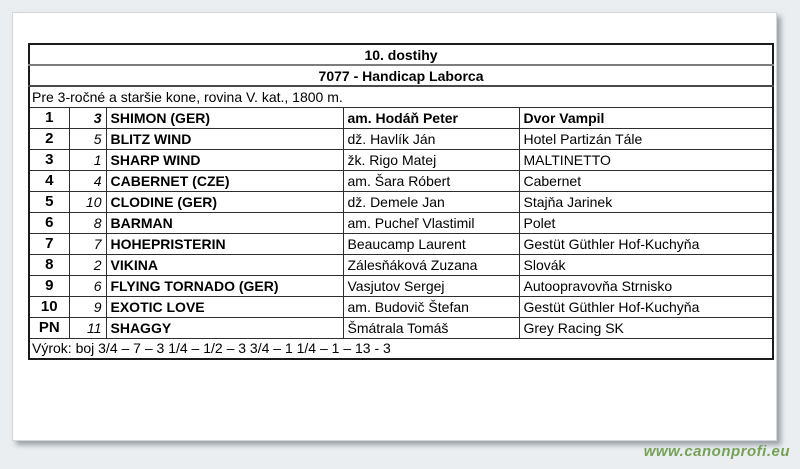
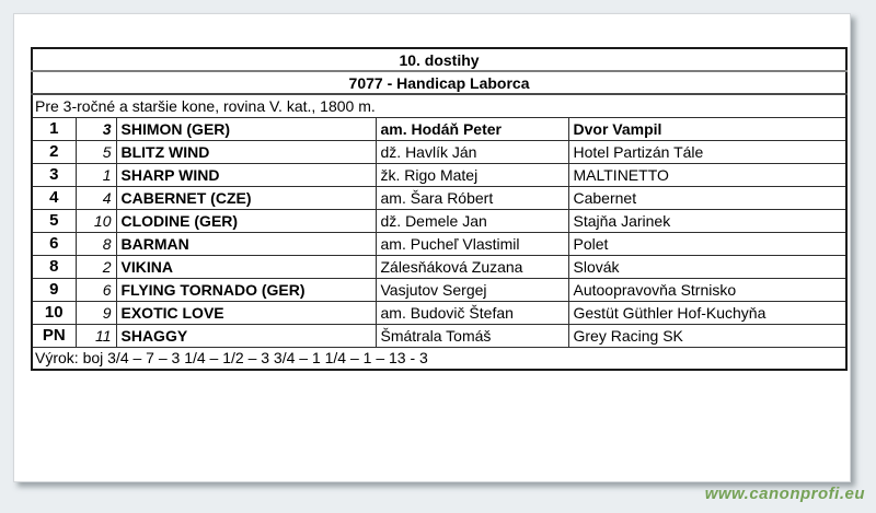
  10. dostihy
  7077 - Handicap Laborca
  Pre 3-ročné a staršie kone, rovina V. kat., 1800 m.
  1	3	SHIMON (GER)	am. Hodáň Peter	Dvor Vampil
  2	5	BLITZ WIND	dž. Havlík Ján	Hotel Partizán Tále
  3	1	SHARP WIND	žk. Rigo Matej	MALTINETTO
  4	4	CABERNET (CZE)	am. Šara Róbert	Cabernet
  5	10	CLODINE (GER)	dž. Demele Jan	Stajňa Jarinek
  6	8	BARMAN	am. Pucheľ Vlastimil	Polet
- 7	7	HOHEPRISTERIN	Beaucamp Laurent	Gestüt Güthler Hof-Kuchyňa
  8	2	VIKINA	Zálesňáková Zuzana	Slovák
  9	6	FLYING TORNADO (GER)	Vasjutov Sergej	Autoopravovňa Strnisko
  10	9	EXOTIC LOVE	am. Budovič Štefan	Gestüt Güthler Hof-Kuchyňa
  PN	11	SHAGGY	Šmátrala Tomáš	Grey Racing SK
  Výrok: boj 3/4 – 7 – 3 1/4 – 1/2 – 3 3/4 – 1 1/4 – 1 – 13 - 3
  www.canonprofi.eu
